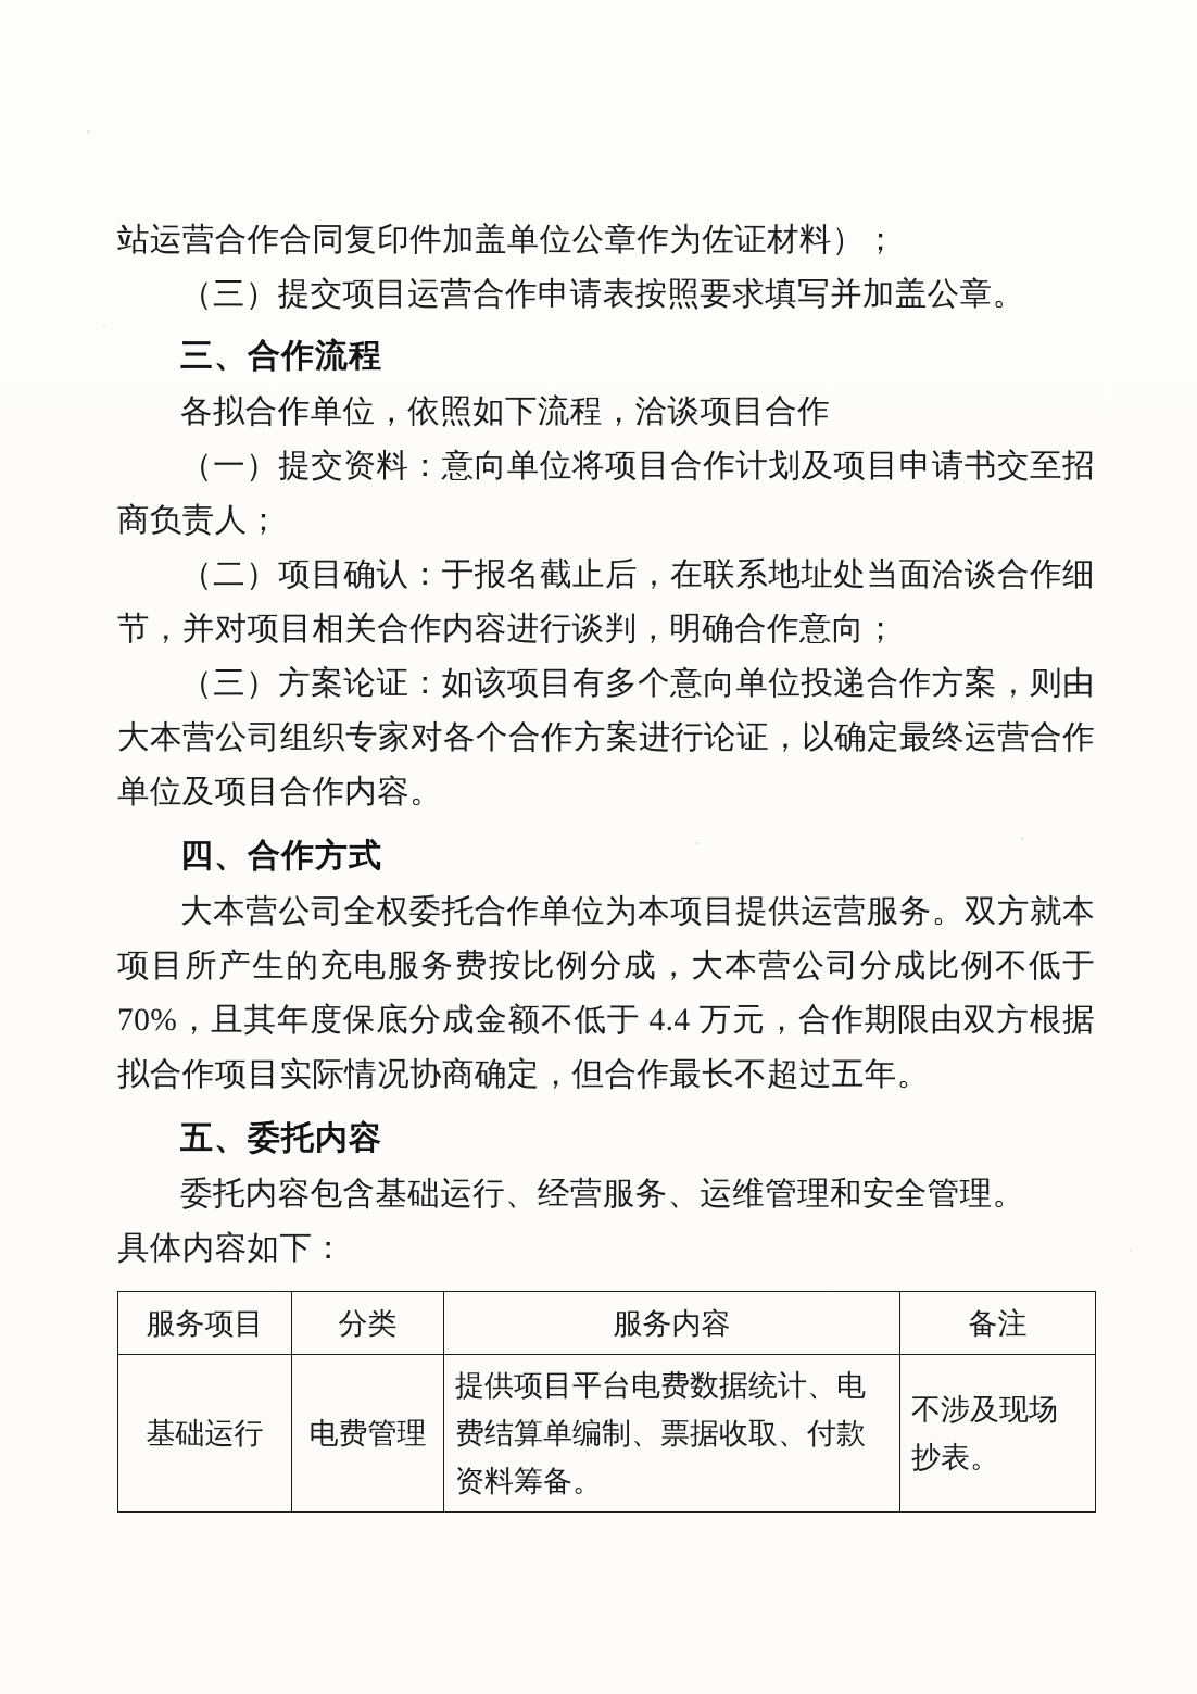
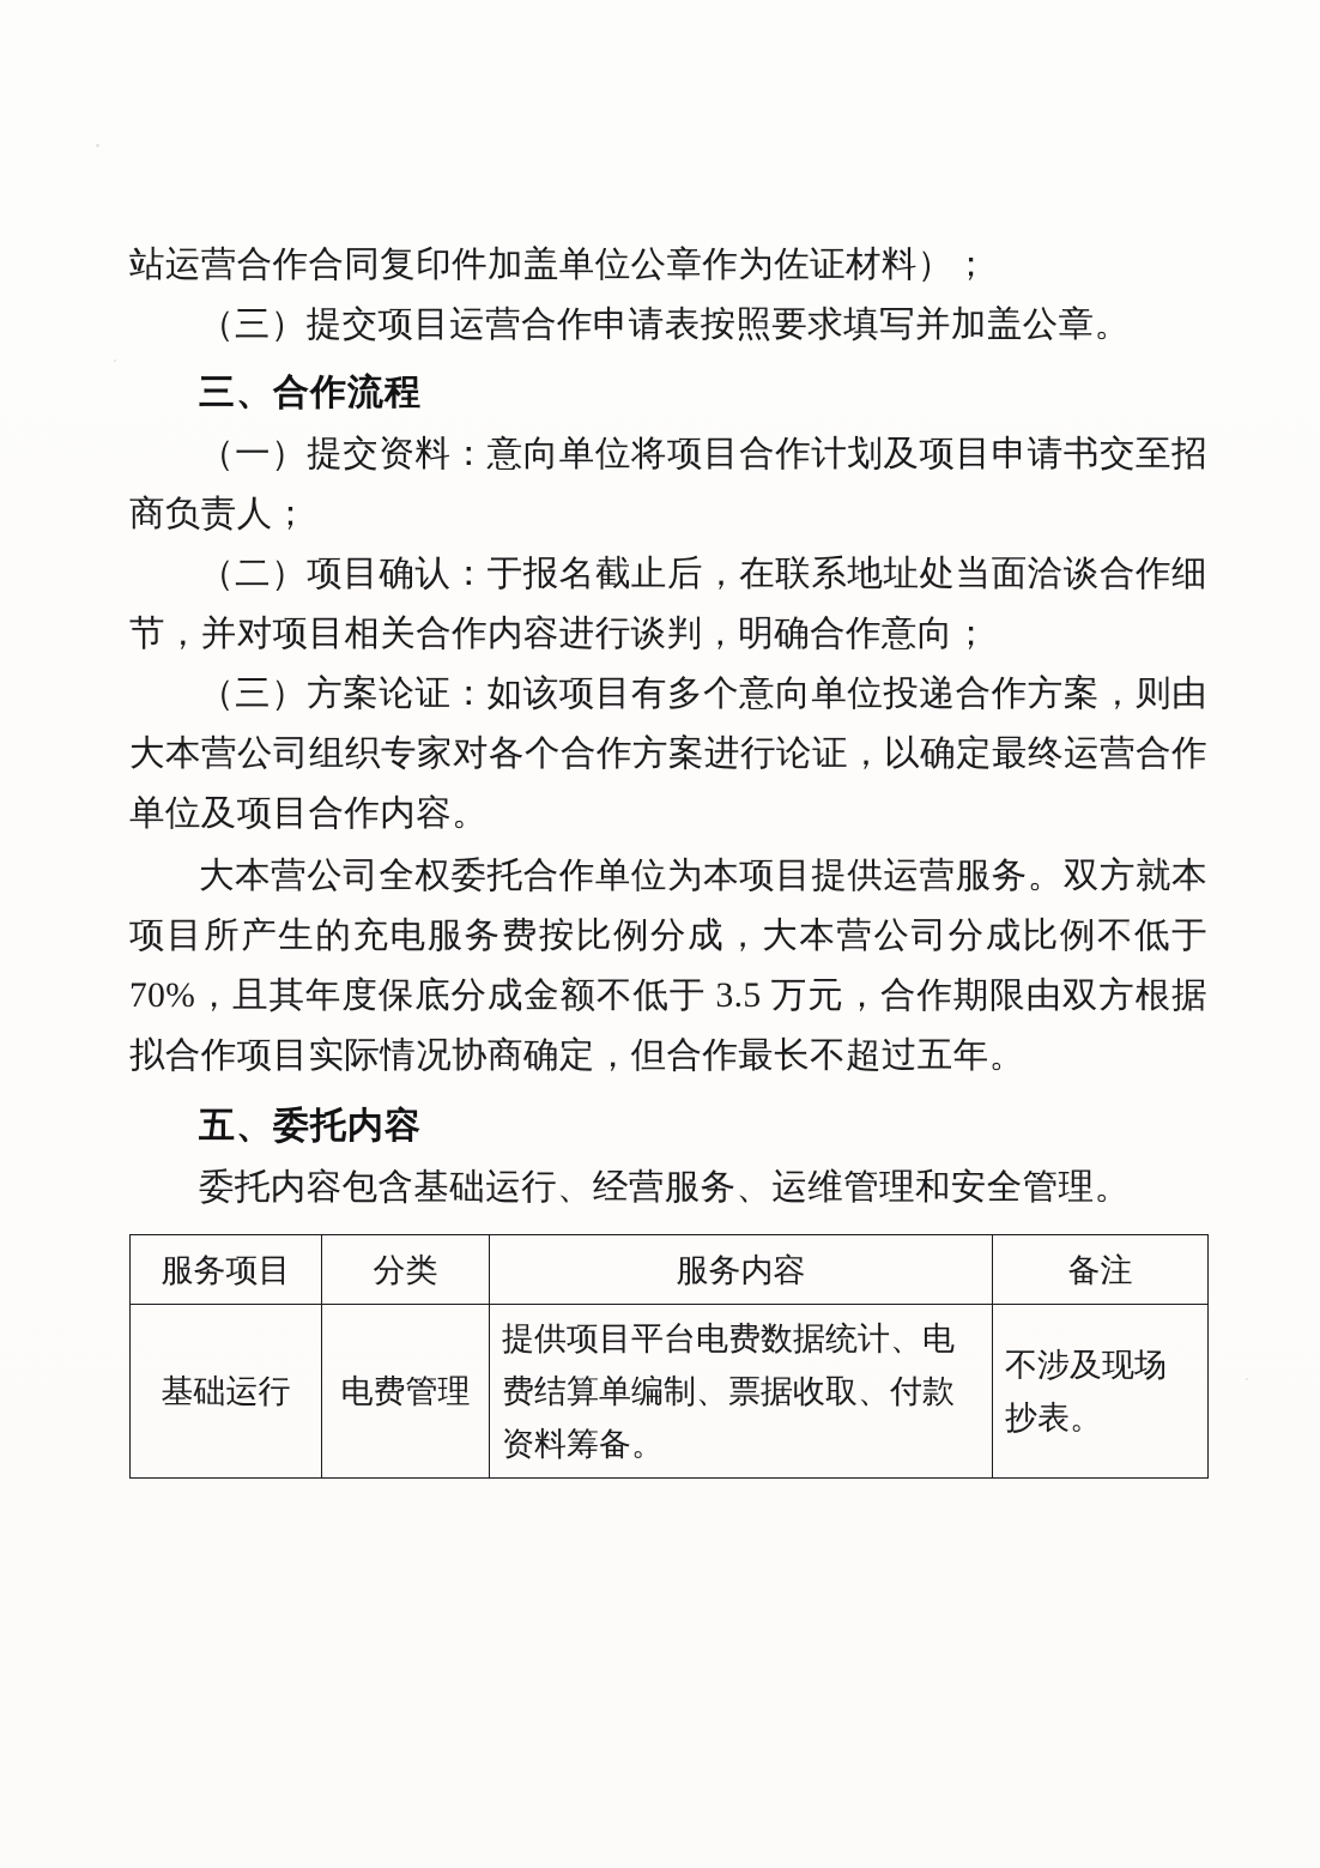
  站运营合作合同复印件加盖单位公章作为佐证材料）；
  （三）提交项目运营合作申请表按照要求填写并加盖公章。
  三、合作流程
- 各拟合作单位，依照如下流程，洽谈项目合作
  （一）提交资料：意向单位将项目合作计划及项目申请书交至招商负责人；
  （二）项目确认：于报名截止后，在联系地址处当面洽谈合作细节，并对项目相关合作内容进行谈判，明确合作意向；
  （三）方案论证：如该项目有多个意向单位投递合作方案，则由大本营公司组织专家对各个合作方案进行论证，以确定最终运营合作单位及项目合作内容。
- 四、合作方式
- 大本营公司全权委托合作单位为本项目提供运营服务。双方就本项目所产生的充电服务费按比例分成，大本营公司分成比例不低于 70%，且其年度保底分成金额不低于 4.4 万元，合作期限由双方根据拟合作项目实际情况协商确定，但合作最长不超过五年。
+ 大本营公司全权委托合作单位为本项目提供运营服务。双方就本项目所产生的充电服务费按比例分成，大本营公司分成比例不低于 70%，且其年度保底分成金额不低于 3.5 万元，合作期限由双方根据拟合作项目实际情况协商确定，但合作最长不超过五年。
  五、委托内容
  委托内容包含基础运行、经营服务、运维管理和安全管理。
- 具体内容如下：
  服务项目	分类	服务内容	备注
  基础运行	电费管理	提供项目平台电费数据统计、电费结算单编制、票据收取、付款资料筹备。	不涉及现场抄表。
